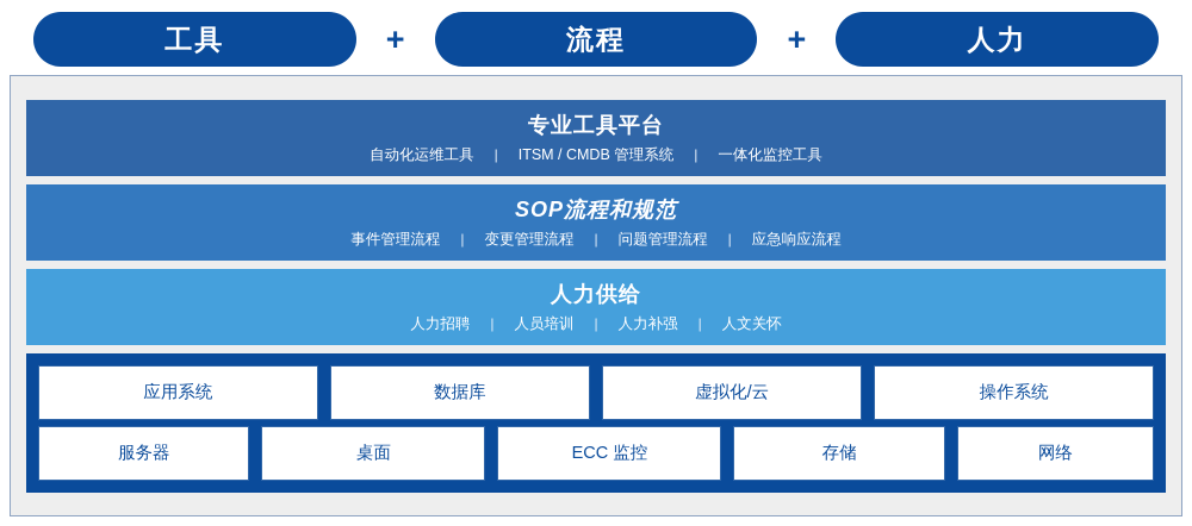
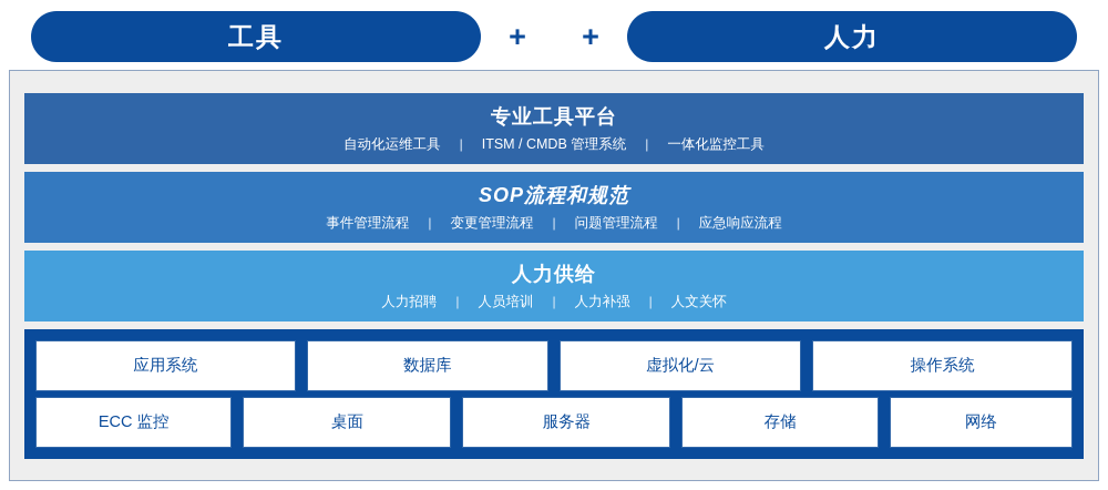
  工具
  +
- 流程
  +
  人力
  专业工具平台
  自动化运维工具
  |
  ITSM / CMDB 管理系统
  |
  一体化监控工具
  SOP流程和规范
  事件管理流程
  |
  变更管理流程
  |
  问题管理流程
  |
  应急响应流程
  人力供给
  人力招聘
  |
  人员培训
  |
  人力补强
  |
  人文关怀
  应用系统
  数据库
  虚拟化/云
  操作系统
- 服务器
+ ECC 监控
  桌面
- ECC 监控
+ 服务器
  存储
  网络
